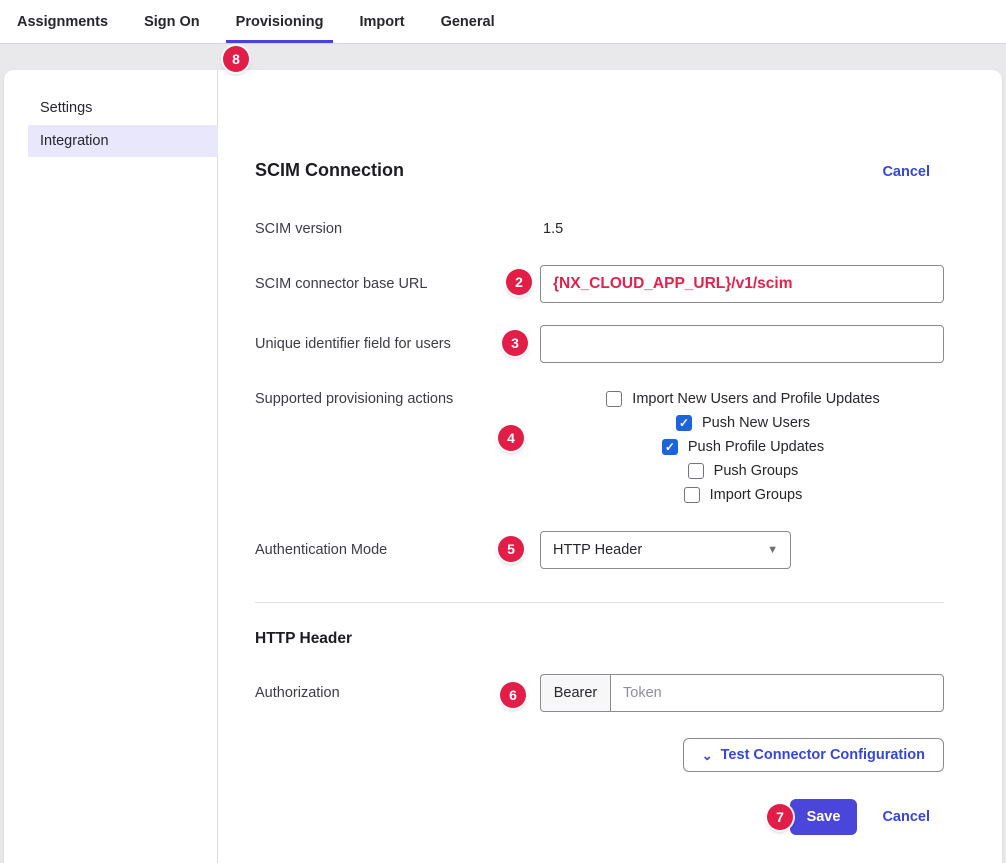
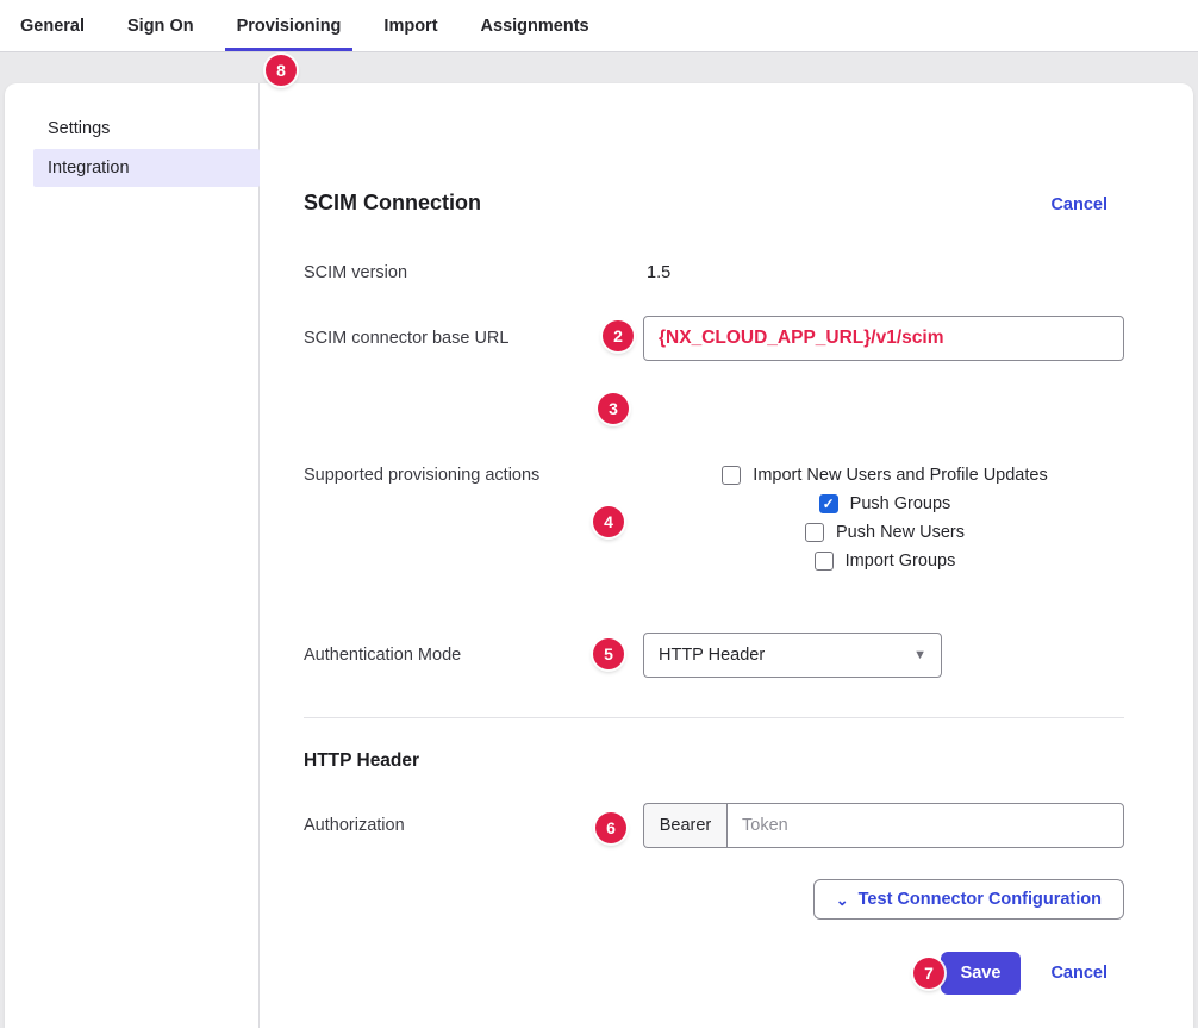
- Assignments
+ General
  Sign On
  Provisioning
  Import
- General
+ Assignments
  Settings
  Integration
  SCIM Connection
  Cancel
  SCIM version
  1.5
  SCIM connector base URL
  {NX_CLOUD_APP_URL}/v1/scim
- Unique identifier field for users
  Supported provisioning actions
  Import New Users and Profile Updates
- Push New Users
+ Push Groups
- Push Profile Updates
- Push Groups
+ Push New Users
  Import Groups
  Authentication Mode
  HTTP Header
  ▼
  HTTP Header
  Authorization
  Bearer
  Token
  ⌄
  Test Connector Configuration
  Save
  Cancel
  8
  2
  3
  4
  5
  6
  7
